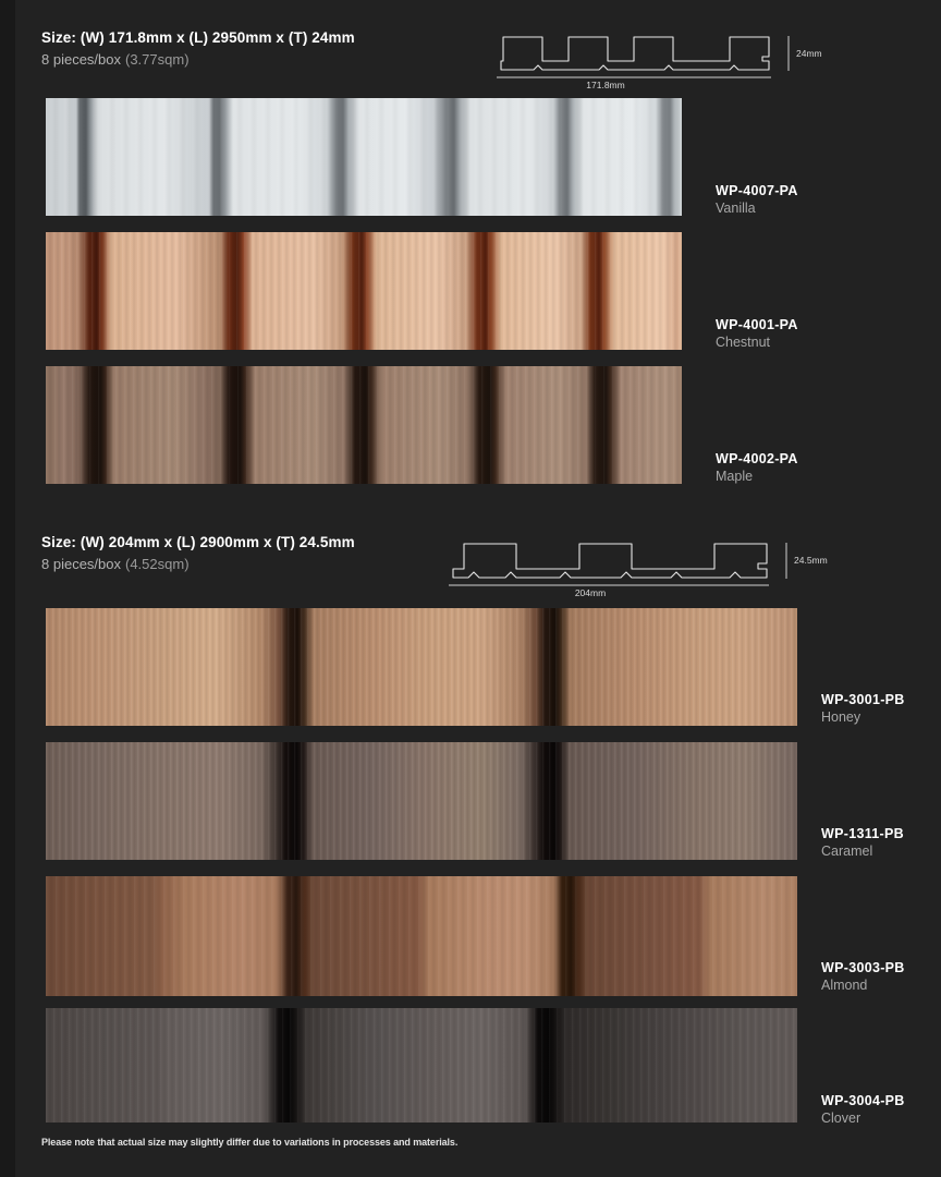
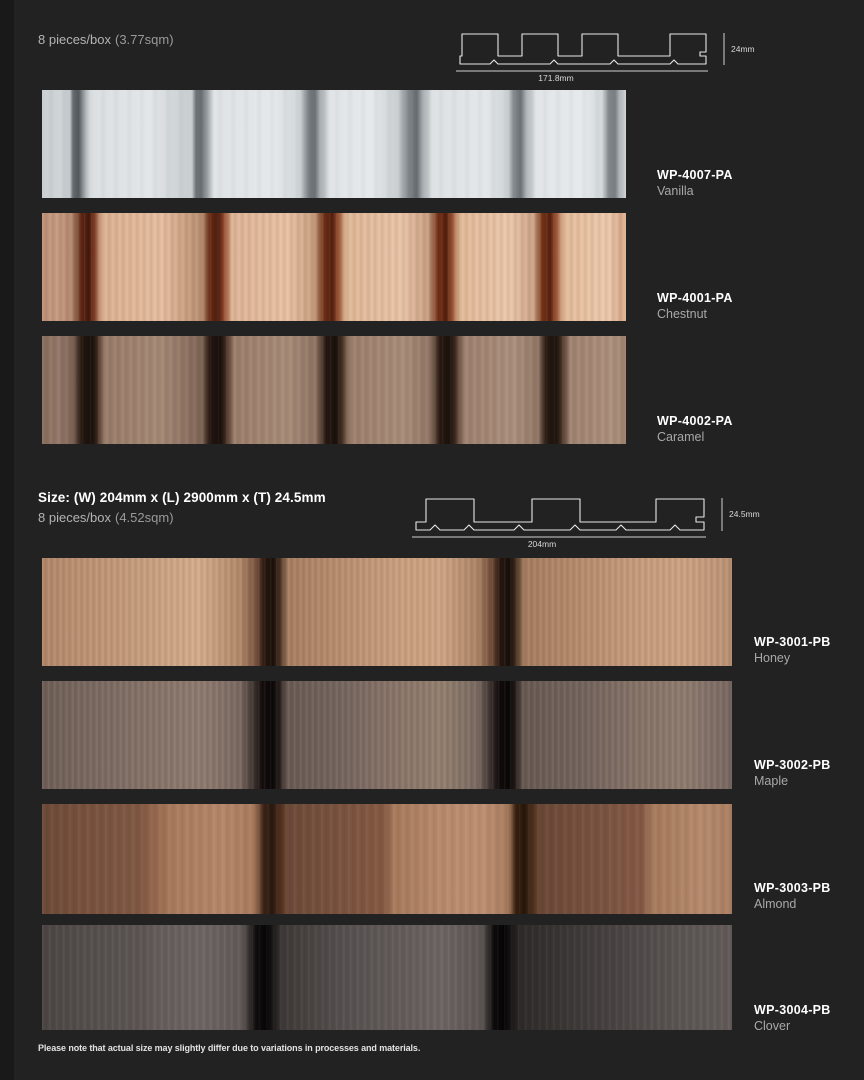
- Size: (W) 171.8mm x (L) 2950mm x (T) 24mm
  8 pieces/box (3.77sqm)
  24mm
  171.8mm
  WP-4007-PA
  Vanilla
  WP-4001-PA
  Chestnut
  WP-4002-PA
- Maple
+ Caramel
  Size: (W) 204mm x (L) 2900mm x (T) 24.5mm
  8 pieces/box (4.52sqm)
  24.5mm
  204mm
  WP-3001-PB
  Honey
- WP-1311-PB
+ WP-3002-PB
- Caramel
+ Maple
  WP-3003-PB
  Almond
  WP-3004-PB
  Clover
  Please note that actual size may slightly differ due to variations in processes and materials.
